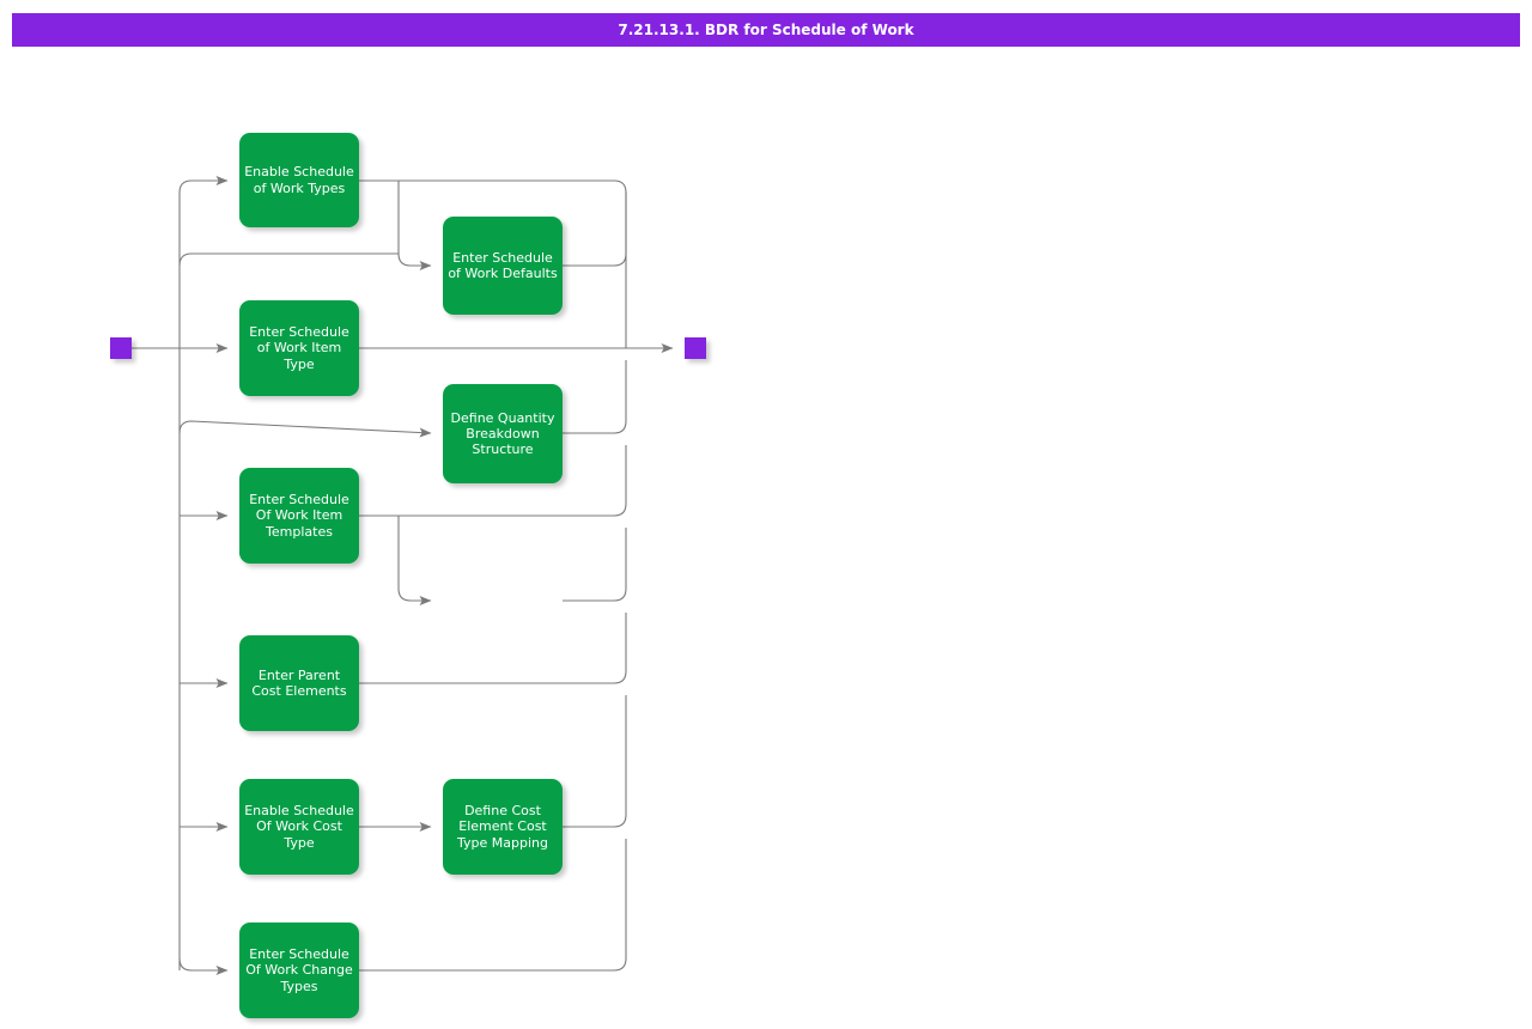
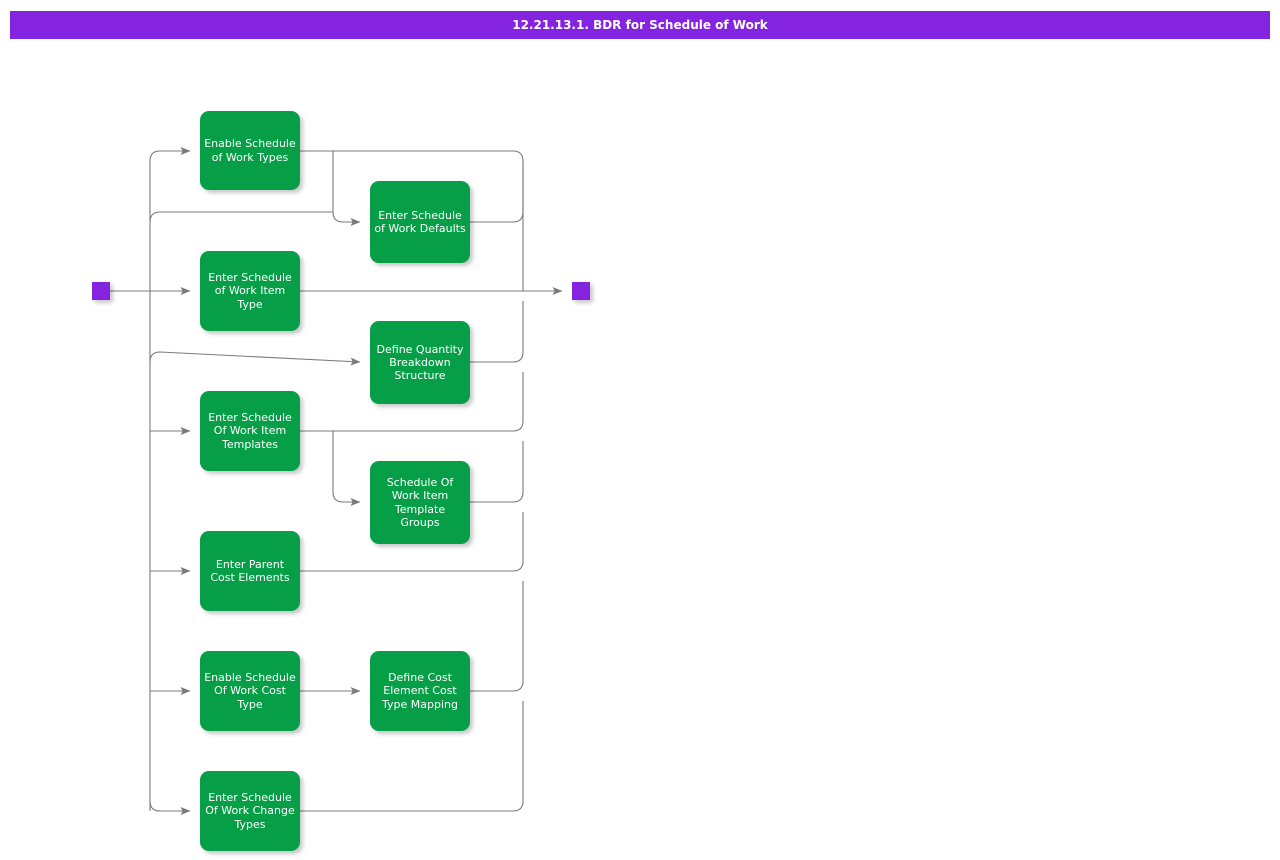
- 7.21.13.1. BDR for Schedule of Work
+ 12.21.13.1. BDR for Schedule of Work
  Enable Schedule
  of Work Types
  Enter Schedule
  of Work Defaults
  Enter Schedule
  of Work Item
  Type
  Define Quantity
  Breakdown
  Structure
  Enter Schedule
  Of Work Item
  Templates
+ Schedule Of
+ Work Item
+ Template
+ Groups
  Enter Parent
  Cost Elements
  Enable Schedule
  Of Work Cost
  Type
  Define Cost
  Element Cost
  Type Mapping
  Enter Schedule
  Of Work Change
  Types
